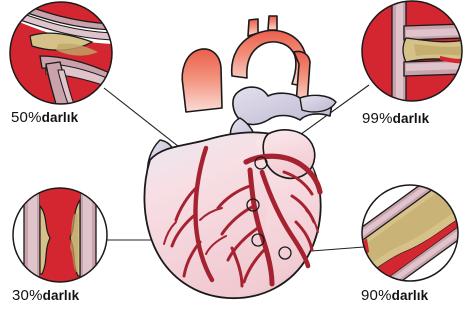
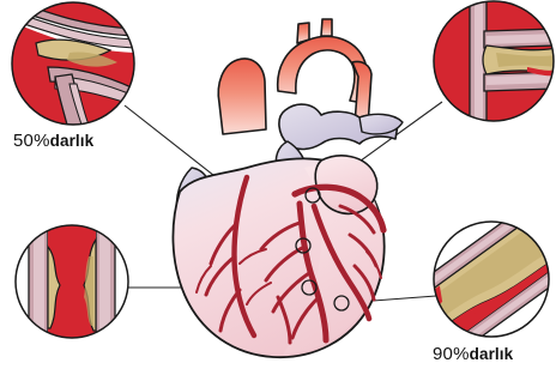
  50%darlık
- 99%darlık
- 30%darlık
  90%darlık
